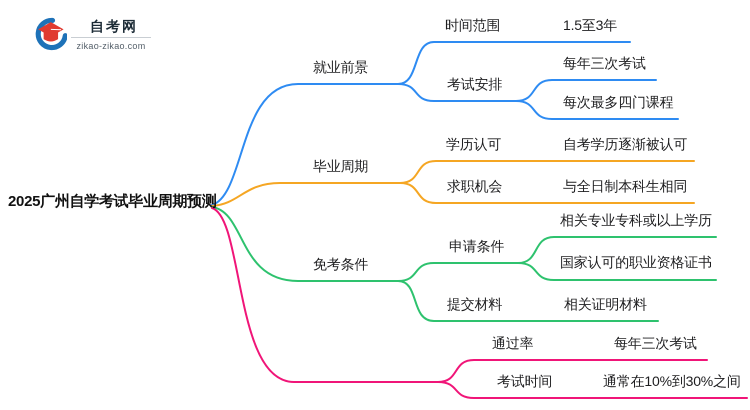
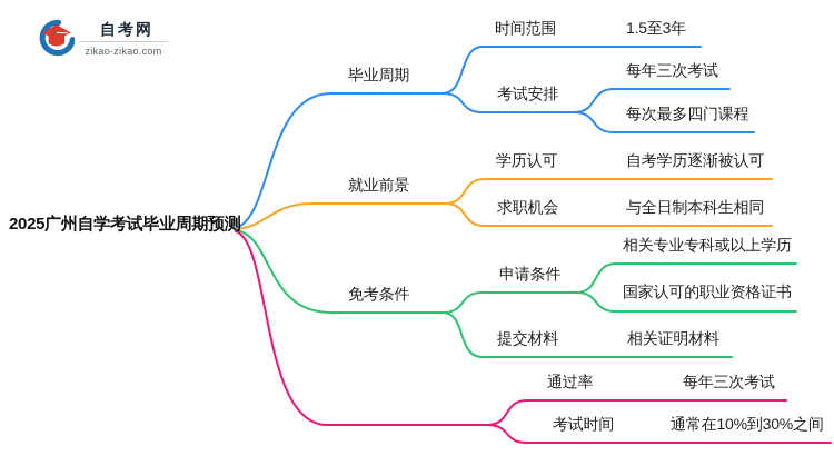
  自考网
  zikao-zikao.com
  2025广州自学考试毕业周期预测
- 就业前景
+ 毕业周期
  时间范围
  1.5至3年
  考试安排
  每年三次考试
  每次最多四门课程
- 毕业周期
+ 就业前景
  学历认可
  自考学历逐渐被认可
  求职机会
  与全日制本科生相同
  免考条件
  申请条件
  相关专业专科或以上学历
  国家认可的职业资格证书
  提交材料
  相关证明材料
  通过率
  每年三次考试
  考试时间
  通常在10%到30%之间
